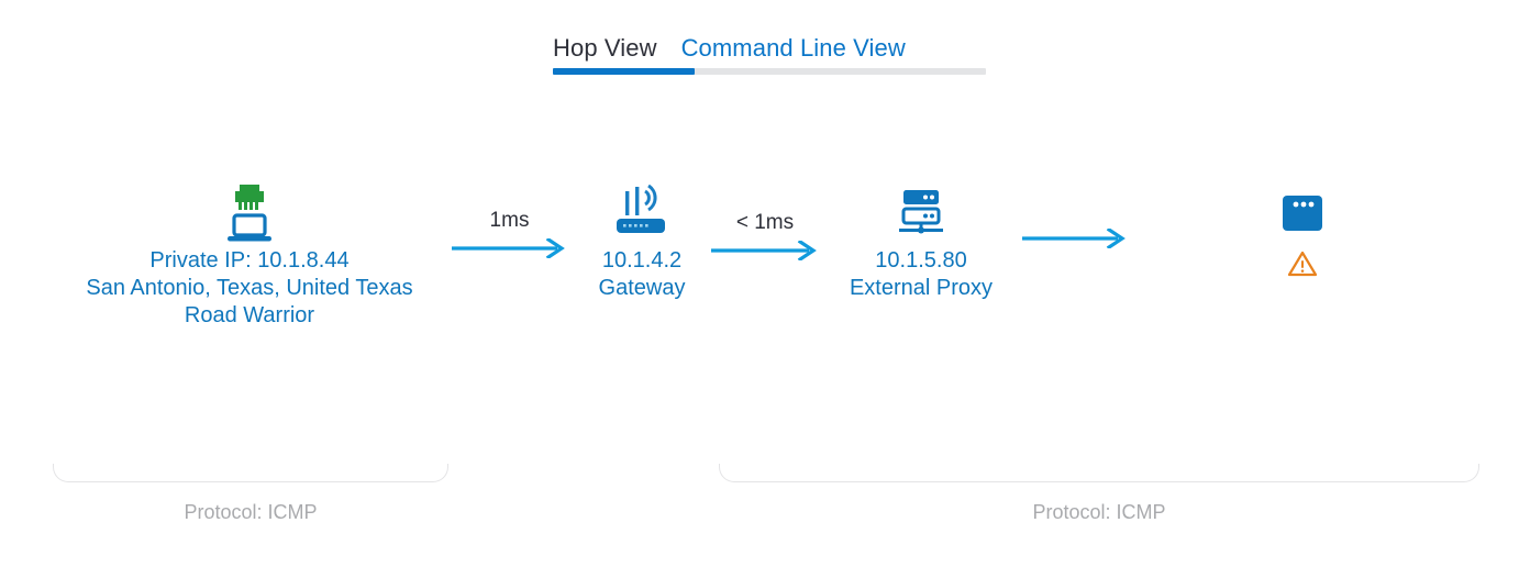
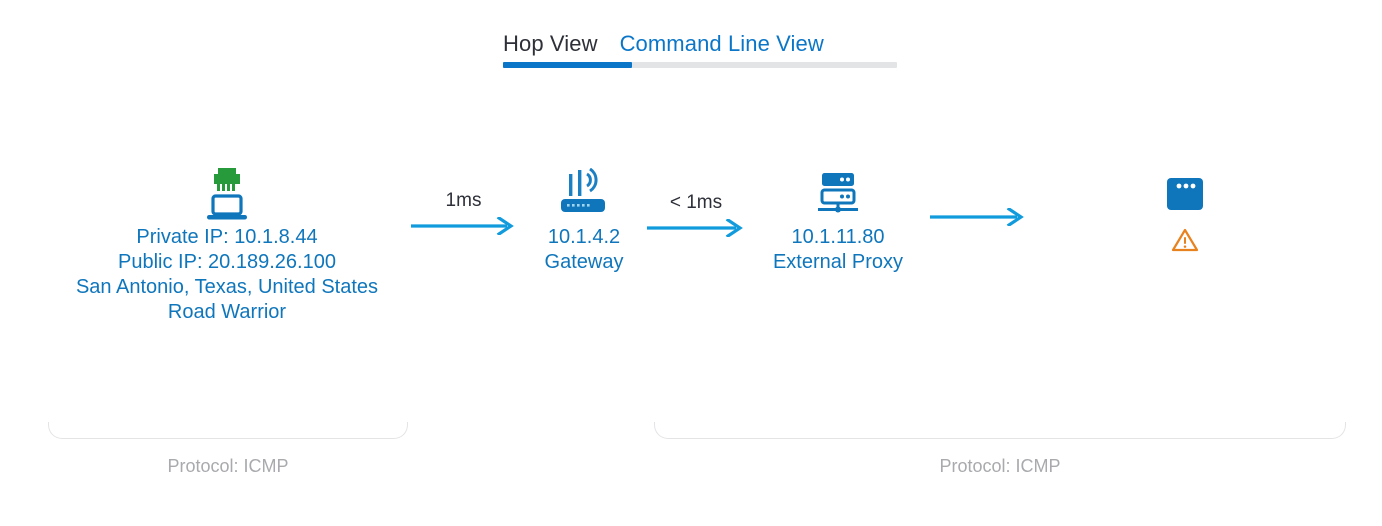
  Hop View
  Command Line View
  Private IP: 10.1.8.44
+ Public IP: 20.189.26.100
- San Antonio, Texas, United Texas
+ San Antonio, Texas, United States
  Road Warrior
  10.1.4.2
  Gateway
- 10.1.5.80
+ 10.1.11.80
  External Proxy
  1ms
  < 1ms
  Protocol: ICMP
  Protocol: ICMP
